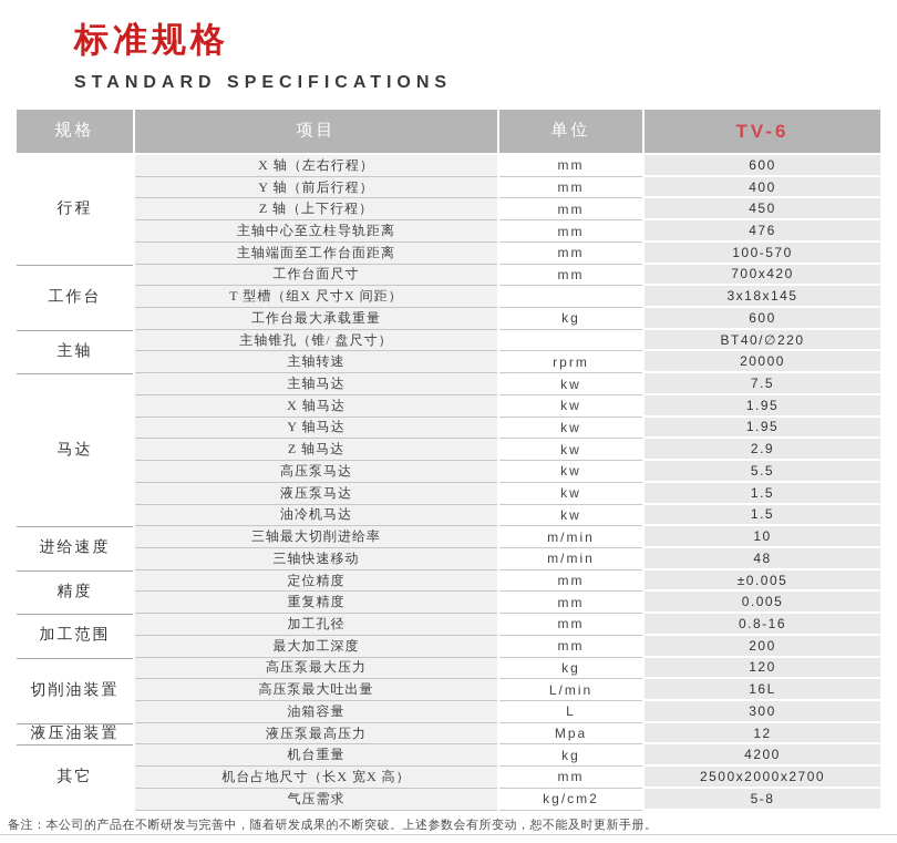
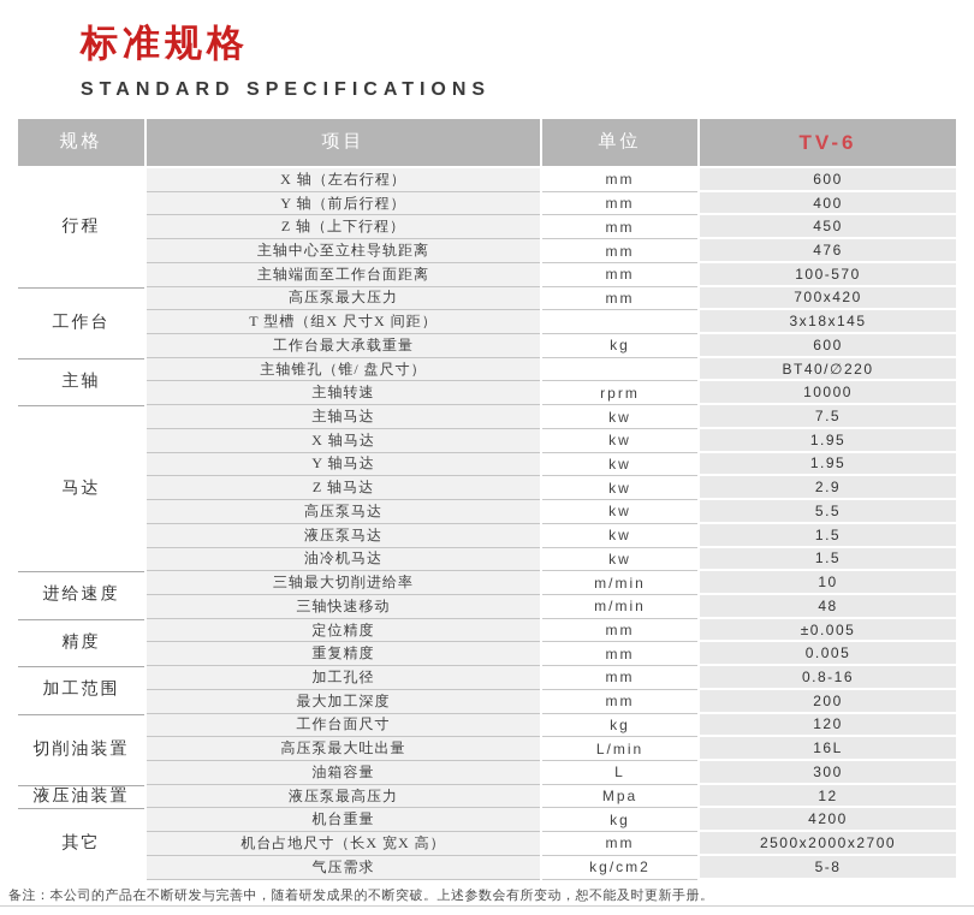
  标准规格
  STANDARD SPECIFICATIONS
  规格
  项目
  单位
  TV-6
  行程
  X 轴（左右行程）
  mm
  600
  Y 轴（前后行程）
  mm
  400
  Z 轴（上下行程）
  mm
  450
  主轴中心至立柱导轨距离
  mm
  476
  主轴端面至工作台面距离
  mm
  100-570
  工作台
- 工作台面尺寸
+ 高压泵最大压力
  mm
  700x420
  T 型槽（组X 尺寸X 间距）
  3x18x145
  工作台最大承载重量
  kg
  600
  主轴
  主轴锥孔（锥/ 盘尺寸）
  BT40/∅220
  主轴转速
  rprm
- 20000
+ 10000
  马达
  主轴马达
  kw
  7.5
  X 轴马达
  kw
  1.95
  Y 轴马达
  kw
  1.95
  Z 轴马达
  kw
  2.9
  高压泵马达
  kw
  5.5
  液压泵马达
  kw
  1.5
  油冷机马达
  kw
  1.5
  进给速度
  三轴最大切削进给率
  m/min
  10
  三轴快速移动
  m/min
  48
  精度
  定位精度
  mm
  ±0.005
  重复精度
  mm
  0.005
  加工范围
  加工孔径
  mm
  0.8-16
  最大加工深度
  mm
  200
  切削油装置
- 高压泵最大压力
+ 工作台面尺寸
  kg
  120
  高压泵最大吐出量
  L/min
  16L
  油箱容量
  L
  300
  液压油装置
  液压泵最高压力
  Mpa
  12
  其它
  机台重量
  kg
  4200
  机台占地尺寸（长X 宽X 高）
  mm
  2500x2000x2700
  气压需求
  kg/cm2
  5-8
  备注：本公司的产品在不断研发与完善中，随着研发成果的不断突破。上述参数会有所变动，恕不能及时更新手册。
